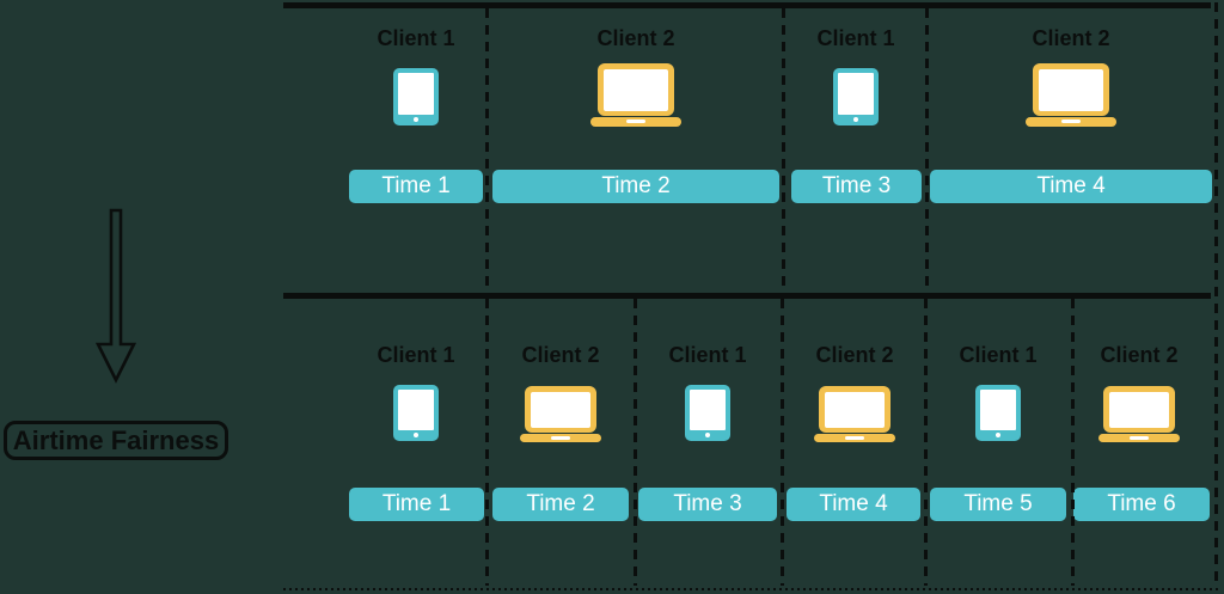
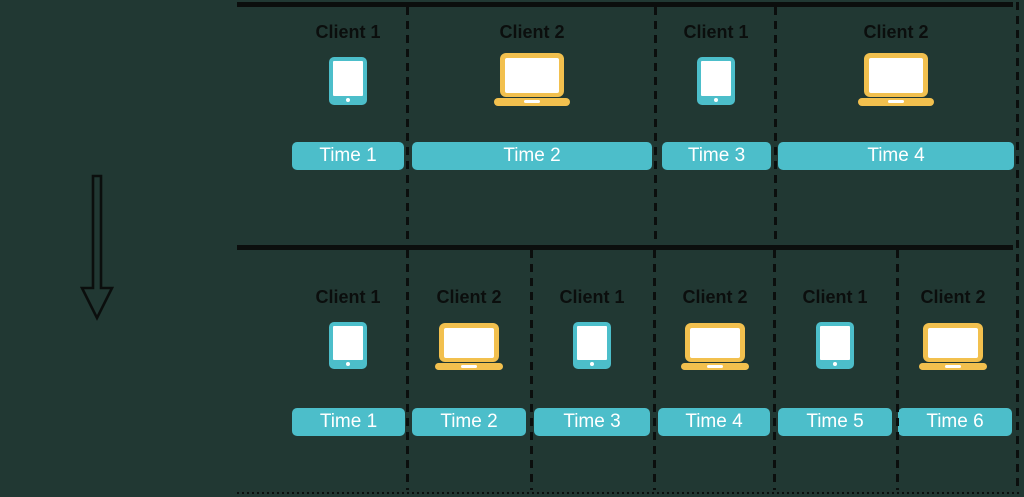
- Airtime Fairness
  Client 1
  Time 1
  Client 2
  Time 2
  Client 1
  Time 3
  Client 2
  Time 4
  Client 1
  Time 1
  Client 2
  Time 2
  Client 1
  Time 3
  Client 2
  Time 4
  Client 1
  Time 5
  Client 2
  Time 6
